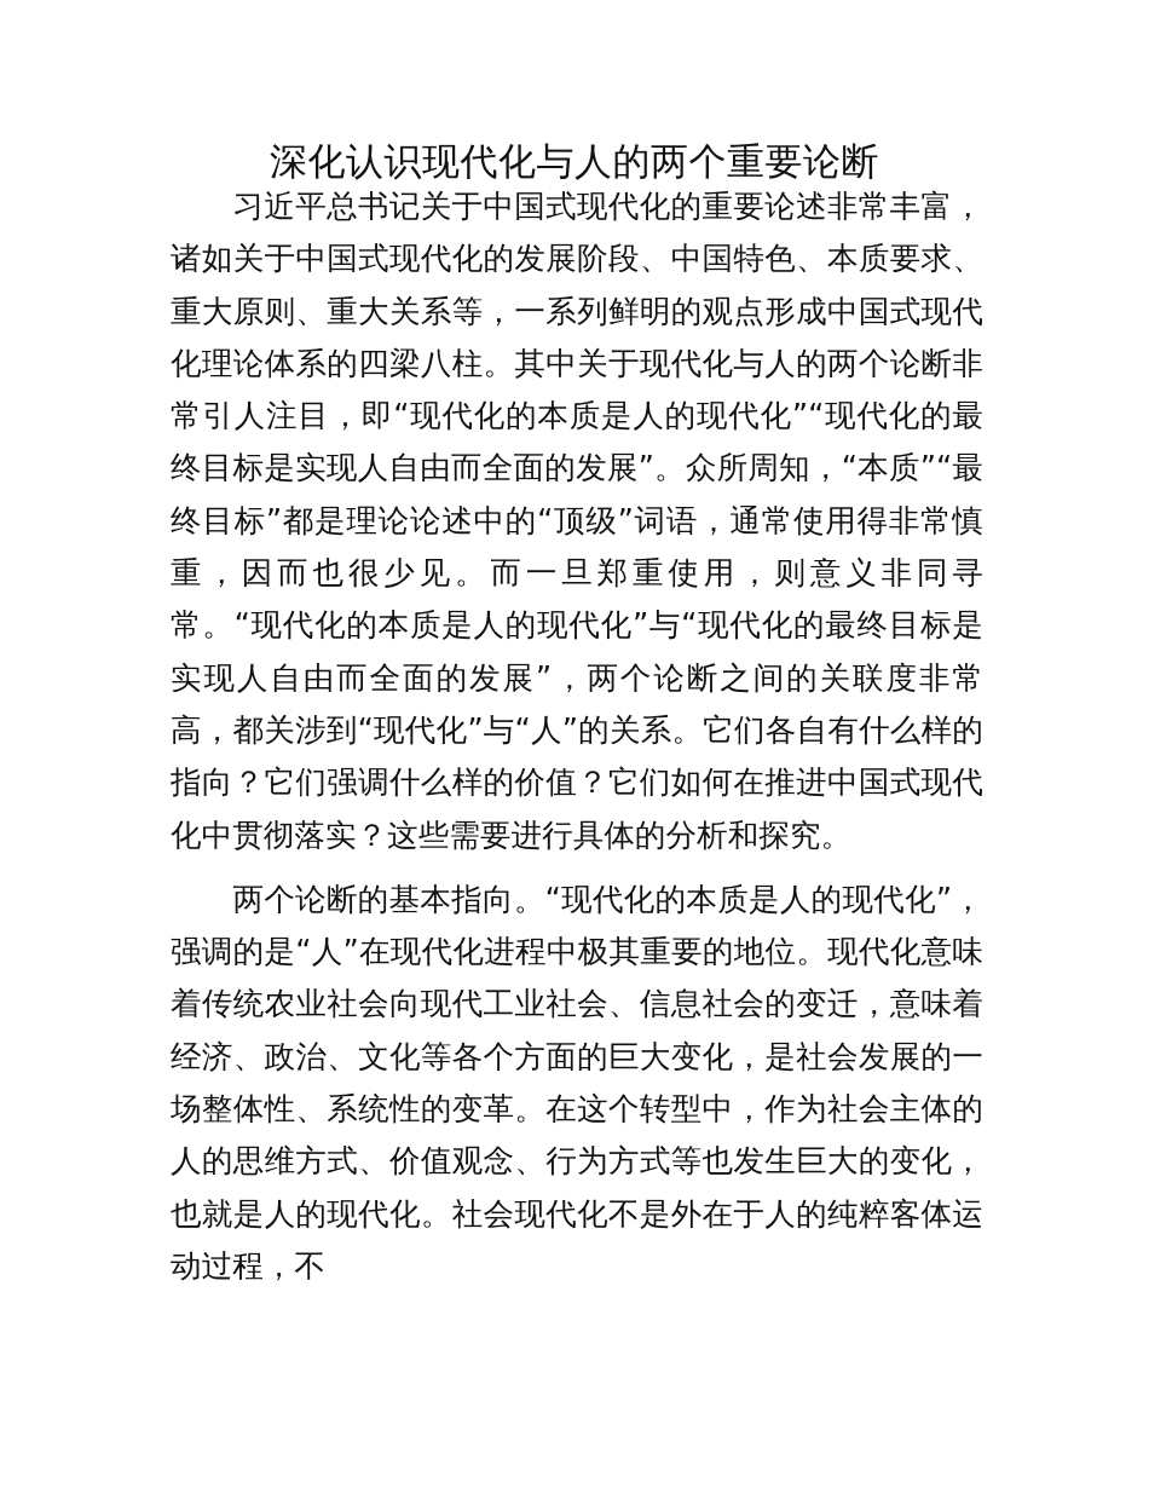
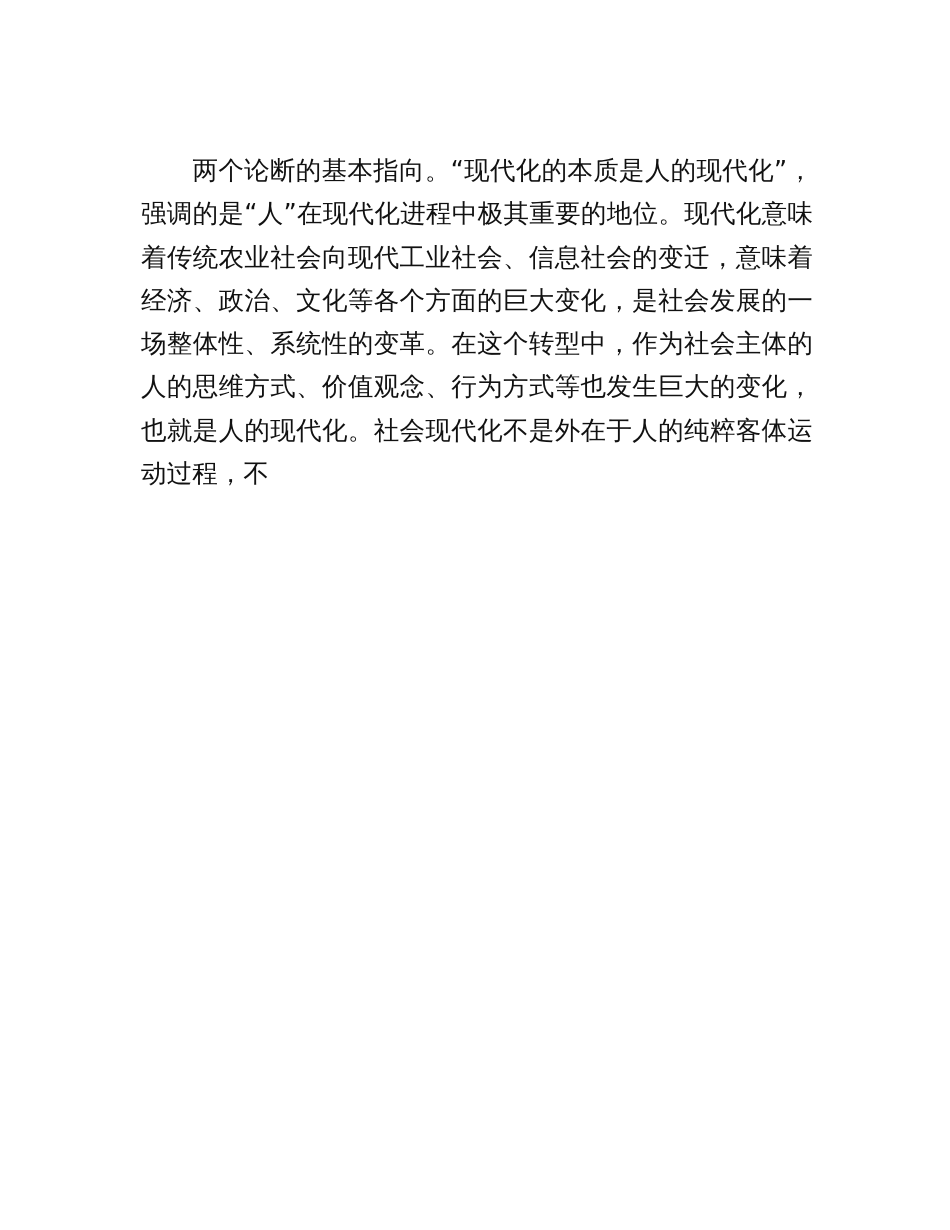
- 深化认识现代化与人的两个重要论断
- 习近平总书记关于中国式现代化的重要论述非常丰富，诸如关于中国式现代化的发展阶段、中国特色、本质要求、重大原则、重大关系等，一系列鲜明的观点形成中国式现代化理论体系的四梁八柱。其中关于现代化与人的两个论断非常引人注目，即“现代化的本质是人的现代化”“现代化的最终目标是实现人自由而全面的发展”。众所周知，“本质”“最终目标”都是理论论述中的“顶级”词语，通常使用得非常慎重，因而也很少见。而一旦郑重使用，则意义非同寻常。“现代化的本质是人的现代化”与“现代化的最终目标是实现人自由而全面的发展”，两个论断之间的关联度非常高，都关涉到“现代化”与“人”的关系。它们各自有什么样的指向？它们强调什么样的价值？它们如何在推进中国式现代化中贯彻落实？这些需要进行具体的分析和探究。
  两个论断的基本指向。“现代化的本质是人的现代化”，强调的是“人”在现代化进程中极其重要的地位。现代化意味着传统农业社会向现代工业社会、信息社会的变迁，意味着经济、政治、文化等各个方面的巨大变化，是社会发展的一场整体性、系统性的变革。在这个转型中，作为社会主体的人的思维方式、价值观念、行为方式等也发生巨大的变化，也就是人的现代化。社会现代化不是外在于人的纯粹客体运动过程，不
